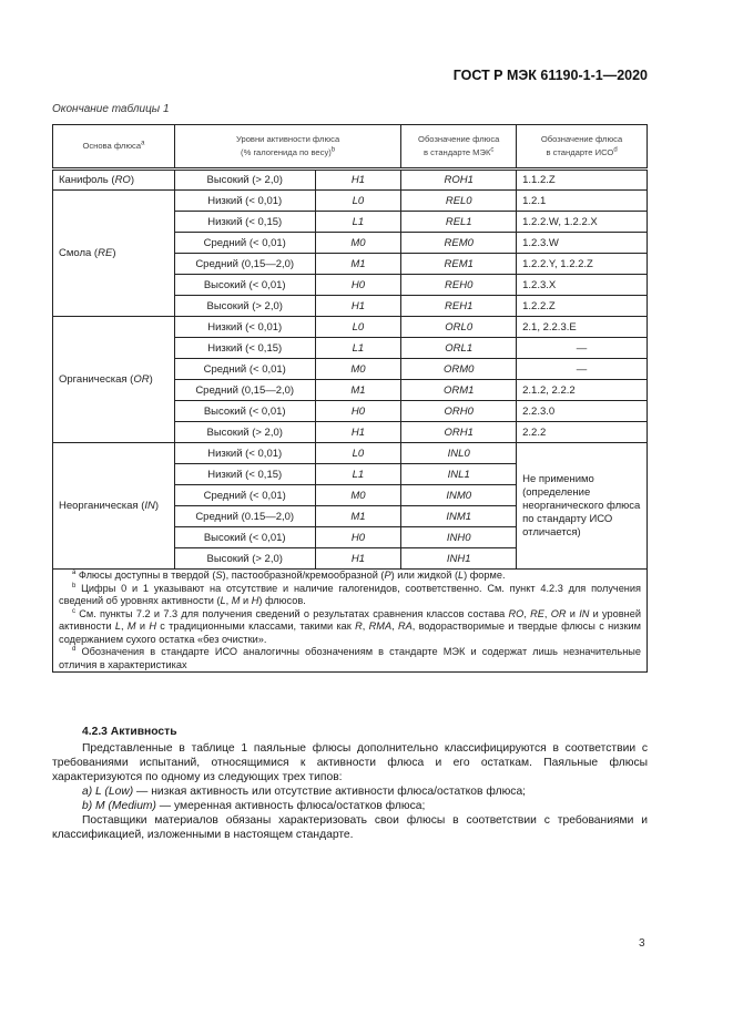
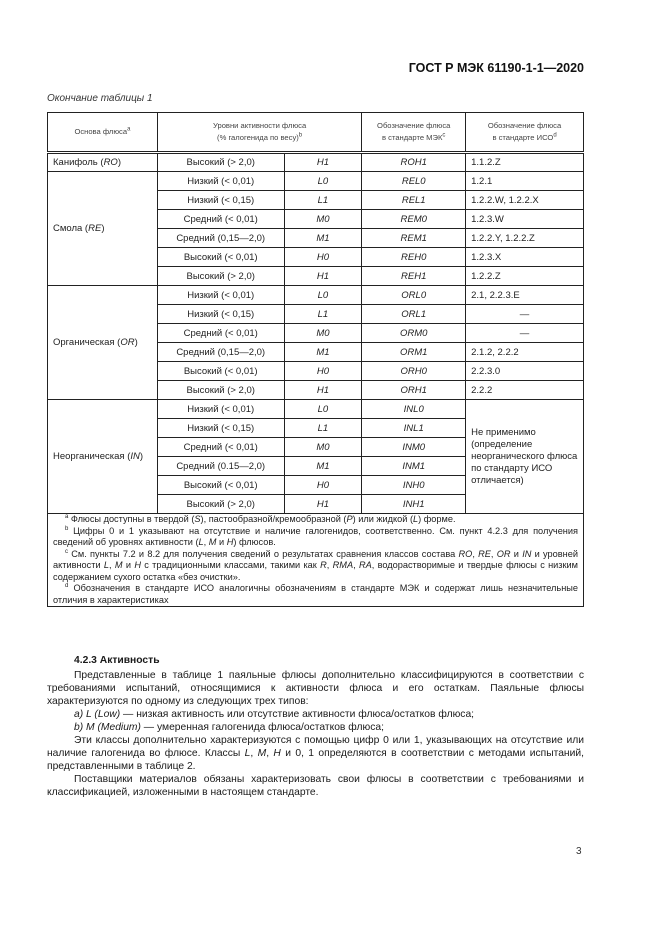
  ГОСТ Р МЭК 61190-1-1—2020
  Окончание таблицы 1
  Основа флюса	Уровни активности флюса(% галогенида по весу)	Обозначение флюсав стандарте МЭК	Обозначение флюсав стандарте ИСО
  Канифоль (RO)	Высокий (> 2,0)	H1	ROH1	1.1.2.Z
  Смола (RE)	Низкий (< 0,01)	L0	REL0	1.2.1
  Низкий (< 0,15)	L1	REL1	1.2.2.W, 1.2.2.X
  Средний (< 0,01)	M0	REM0	1.2.3.W
  Средний (0,15—2,0)	M1	REM1	1.2.2.Y, 1.2.2.Z
  Высокий (< 0,01)	H0	REH0	1.2.3.X
  Высокий (> 2,0)	H1	REH1	1.2.2.Z
  Органическая (OR)	Низкий (< 0,01)	L0	ORL0	2.1, 2.2.3.E
  Низкий (< 0,15)	L1	ORL1	—
  Средний (< 0,01)	M0	ORM0	—
  Средний (0,15—2,0)	M1	ORM1	2.1.2, 2.2.2
  Высокий (< 0,01)	H0	ORH0	2.2.3.0
  Высокий (> 2,0)	H1	ORH1	2.2.2
  Неорганическая (IN)	Низкий (< 0,01)	L0	INL0	Не применимо (определение неорганического флюса по стандарту ИСО отличается)
  Низкий (< 0,15)	L1	INL1
  Средний (< 0,01)	M0	INM0
  Средний (0.15—2,0)	M1	INM1
  Высокий (< 0,01)	H0	INH0
  Высокий (> 2,0)	H1	INH1
- Флюсы доступны в твердой (S), пастообразной/кремообразной (P) или жидкой (L) форме. Цифры 0 и 1 указывают на отсутствие и наличие галогенидов, соответственно. См. пункт 4.2.3 для получения сведений об уровнях активности (L, M и H) флюсов. См. пункты 7.2 и 7.3 для получения сведений о результатах сравнения классов состава RO, RE, OR и IN и уровней активности L, M и H с традиционными классами, такими как R, RMA, RA, водорастворимые и твердые флюсы с низким содержанием сухого остатка «без очистки». Обозначения в стандарте ИСО аналогичны обозначениям в стандарте МЭК и содержат лишь незначительные отличия в характеристиках
+ Флюсы доступны в твердой (S), пастообразной/кремообразной (P) или жидкой (L) форме. Цифры 0 и 1 указывают на отсутствие и наличие галогенидов, соответственно. См. пункт 4.2.3 для получения сведений об уровнях активности (L, M и H) флюсов. См. пункты 7.2 и 8.2 для получения сведений о результатах сравнения классов состава RO, RE, OR и IN и уровней активности L, M и H с традиционными классами, такими как R, RMA, RA, водорастворимые и твердые флюсы с низким содержанием сухого остатка «без очистки». Обозначения в стандарте ИСО аналогичны обозначениям в стандарте МЭК и содержат лишь незначительные отличия в характеристиках
  4.2.3 Активность
  Представленные в таблице 1 паяльные флюсы дополнительно классифицируются в соответствии с требованиями испытаний, относящимися к активности флюса и его остаткам. Паяльные флюсы характеризуются по одному из следующих трех типов:
  a) L (Low) — низкая активность или отсутствие активности флюса/остатков флюса;
- b) M (Medium) — умеренная активность флюса/остатков флюса;
+ b) M (Medium) — умеренная галогенида флюса/остатков флюса;
+ Эти классы дополнительно характеризуются с помощью цифр 0 или 1, указывающих на отсутствие или наличие галогенида во флюсе. Классы L, M, H и 0, 1 определяются в соответствии с методами испытаний, представленными в таблице 2.
  Поставщики материалов обязаны характеризовать свои флюсы в соответствии с требованиями и классификацией, изложенными в настоящем стандарте.
  3
